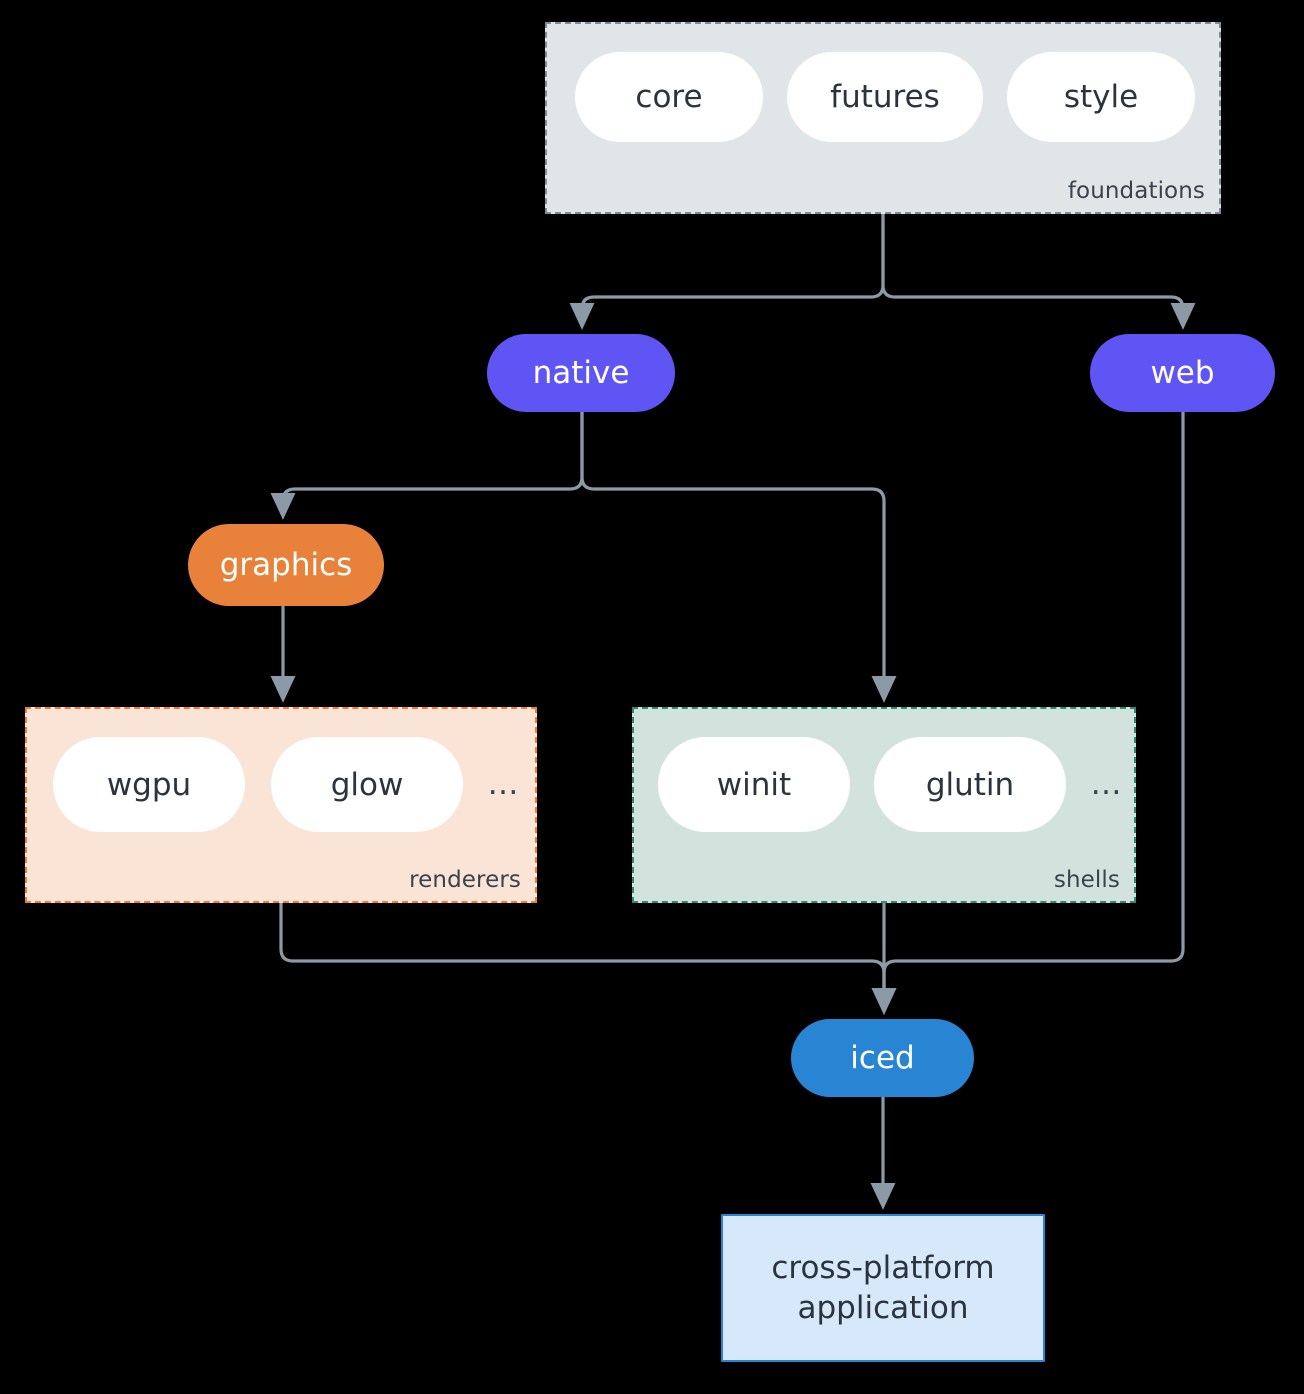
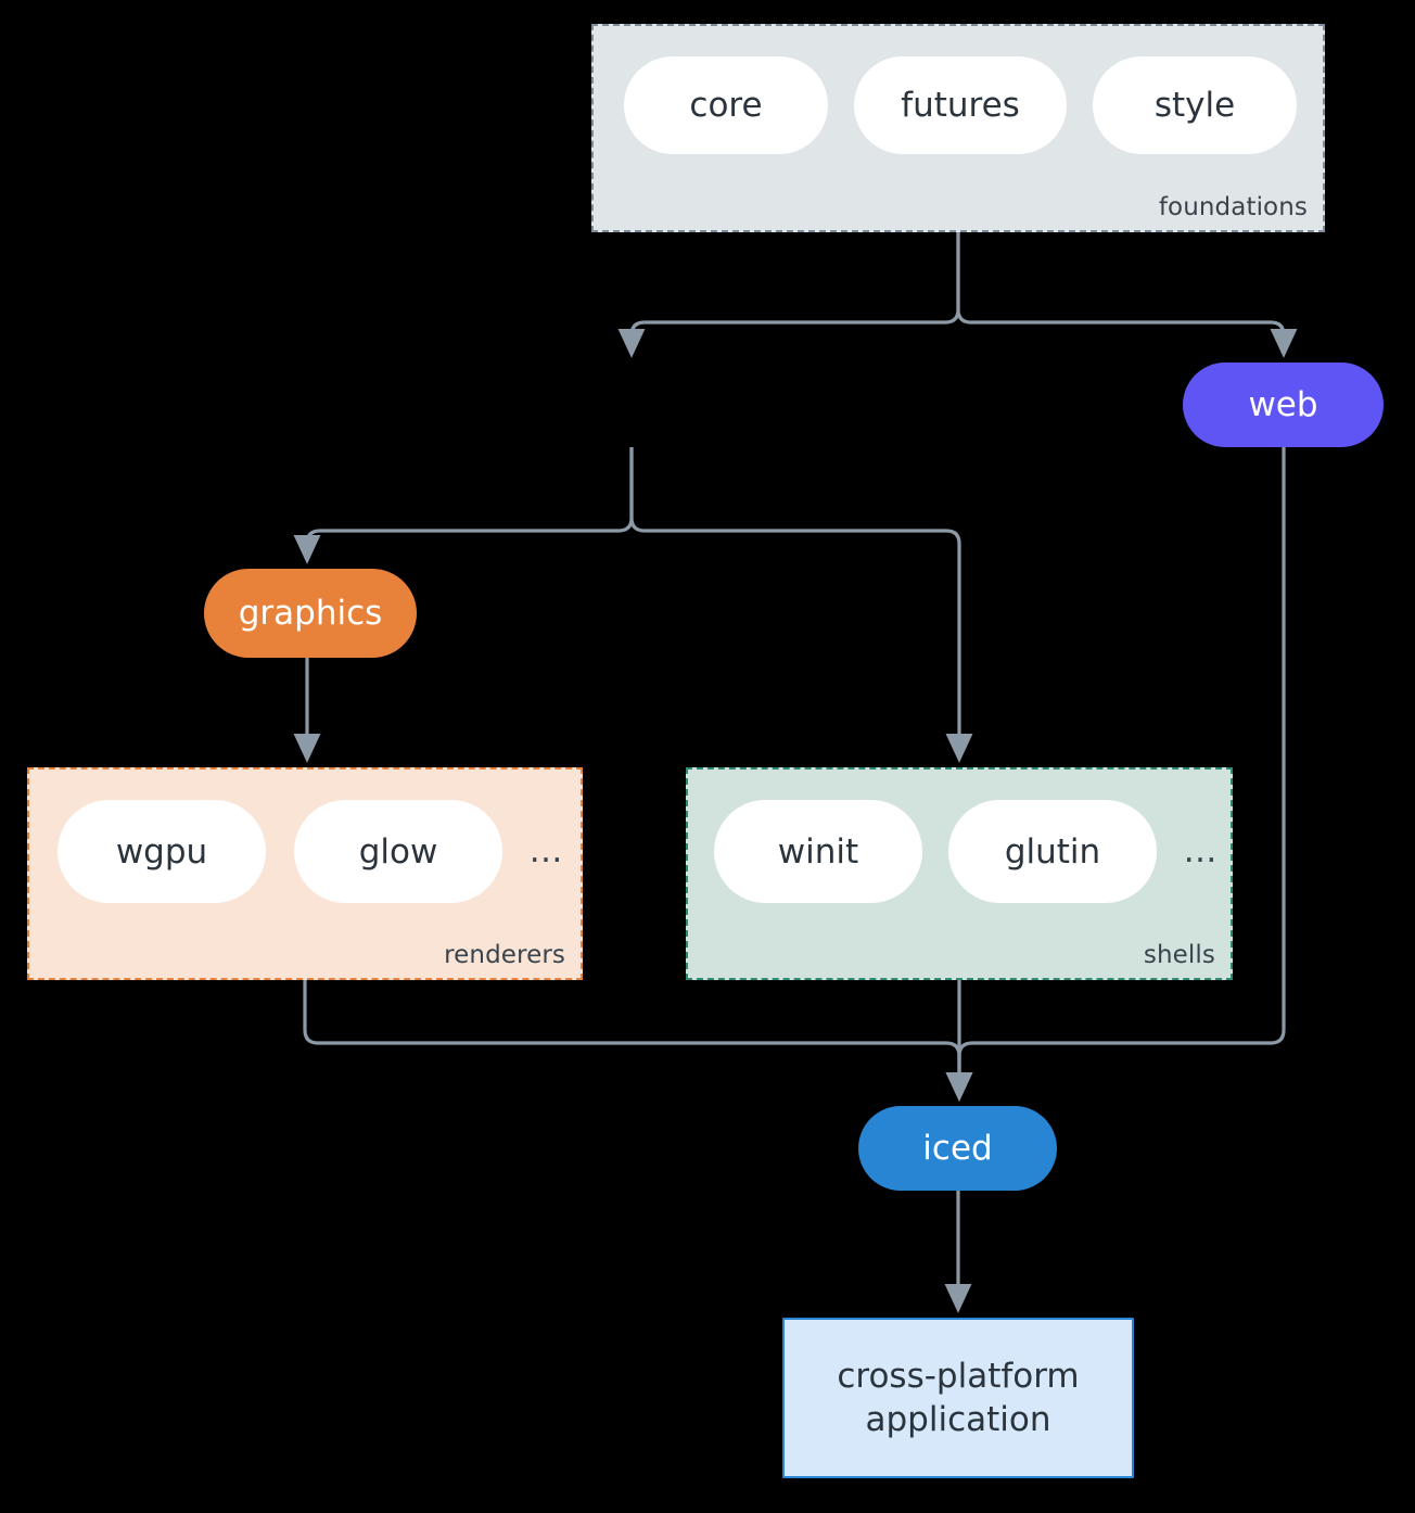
  core
  futures
  style
  foundations
  wgpu
  glow
  …
  renderers
  winit
  glutin
  …
  shells
- native
  web
  graphics
  iced
  cross-platform
  application
